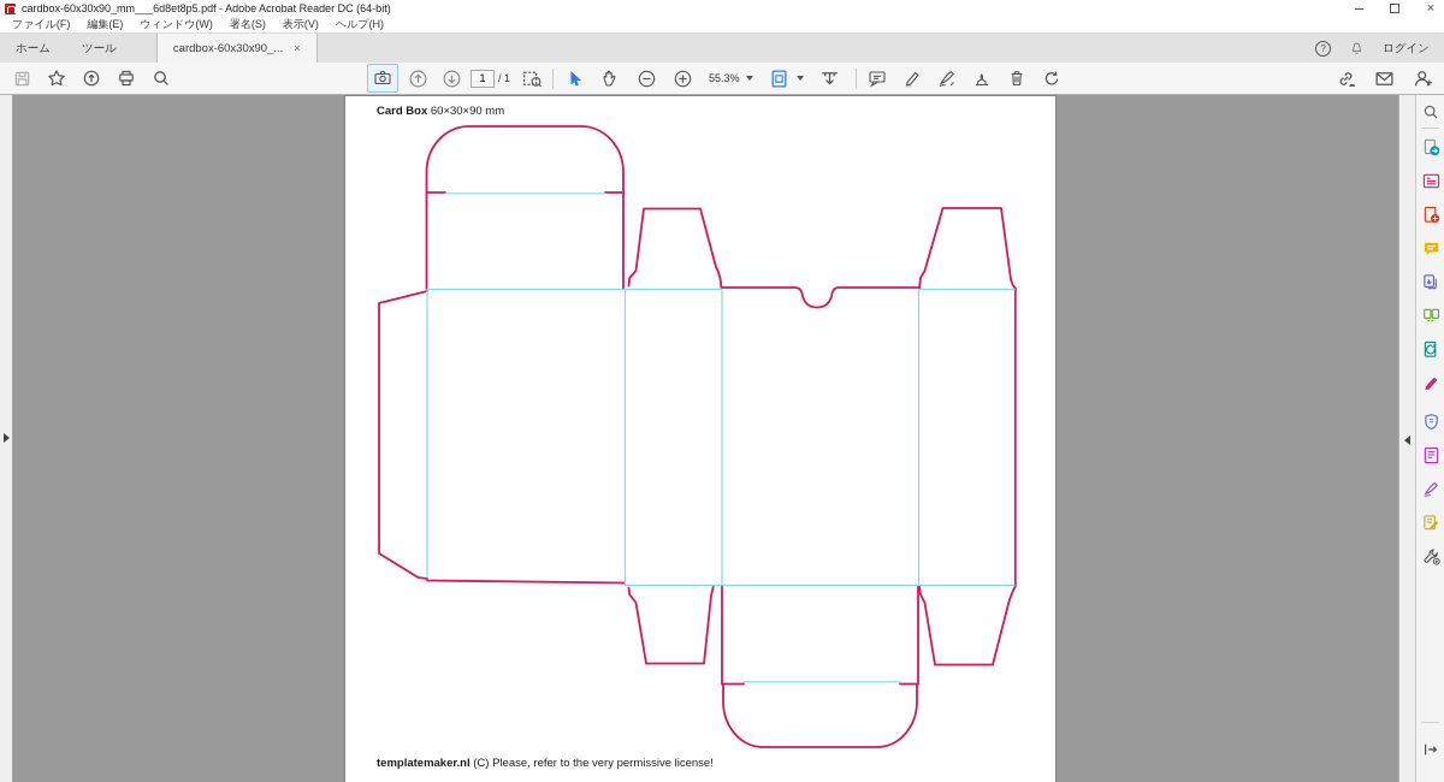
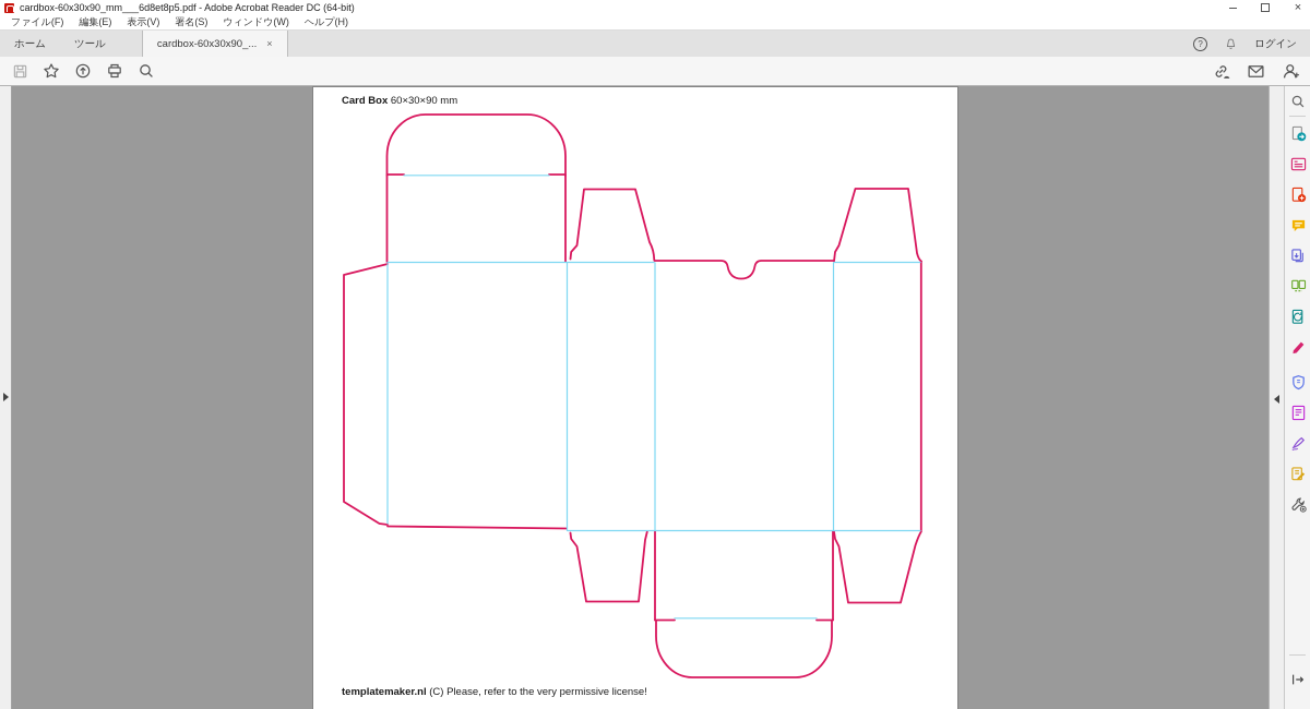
  cardbox-60x30x90_mm___6d8et8p5.pdf - Adobe Acrobat Reader DC (64-bit)
  ×
  ファイル(F)
  編集(E)
- ウィンドウ(W)
+ 表示(V)
  署名(S)
- 表示(V)
+ ウィンドウ(W)
  ヘルプ(H)
  ホーム
  ツール
  cardbox-60x30x90_...
  ×
  ?
  ログイン
- 1
- / 1
- 55.3%
  Card Box 60×30×90 mm
  templatemaker.nl (C) Please, refer to the very permissive license!
